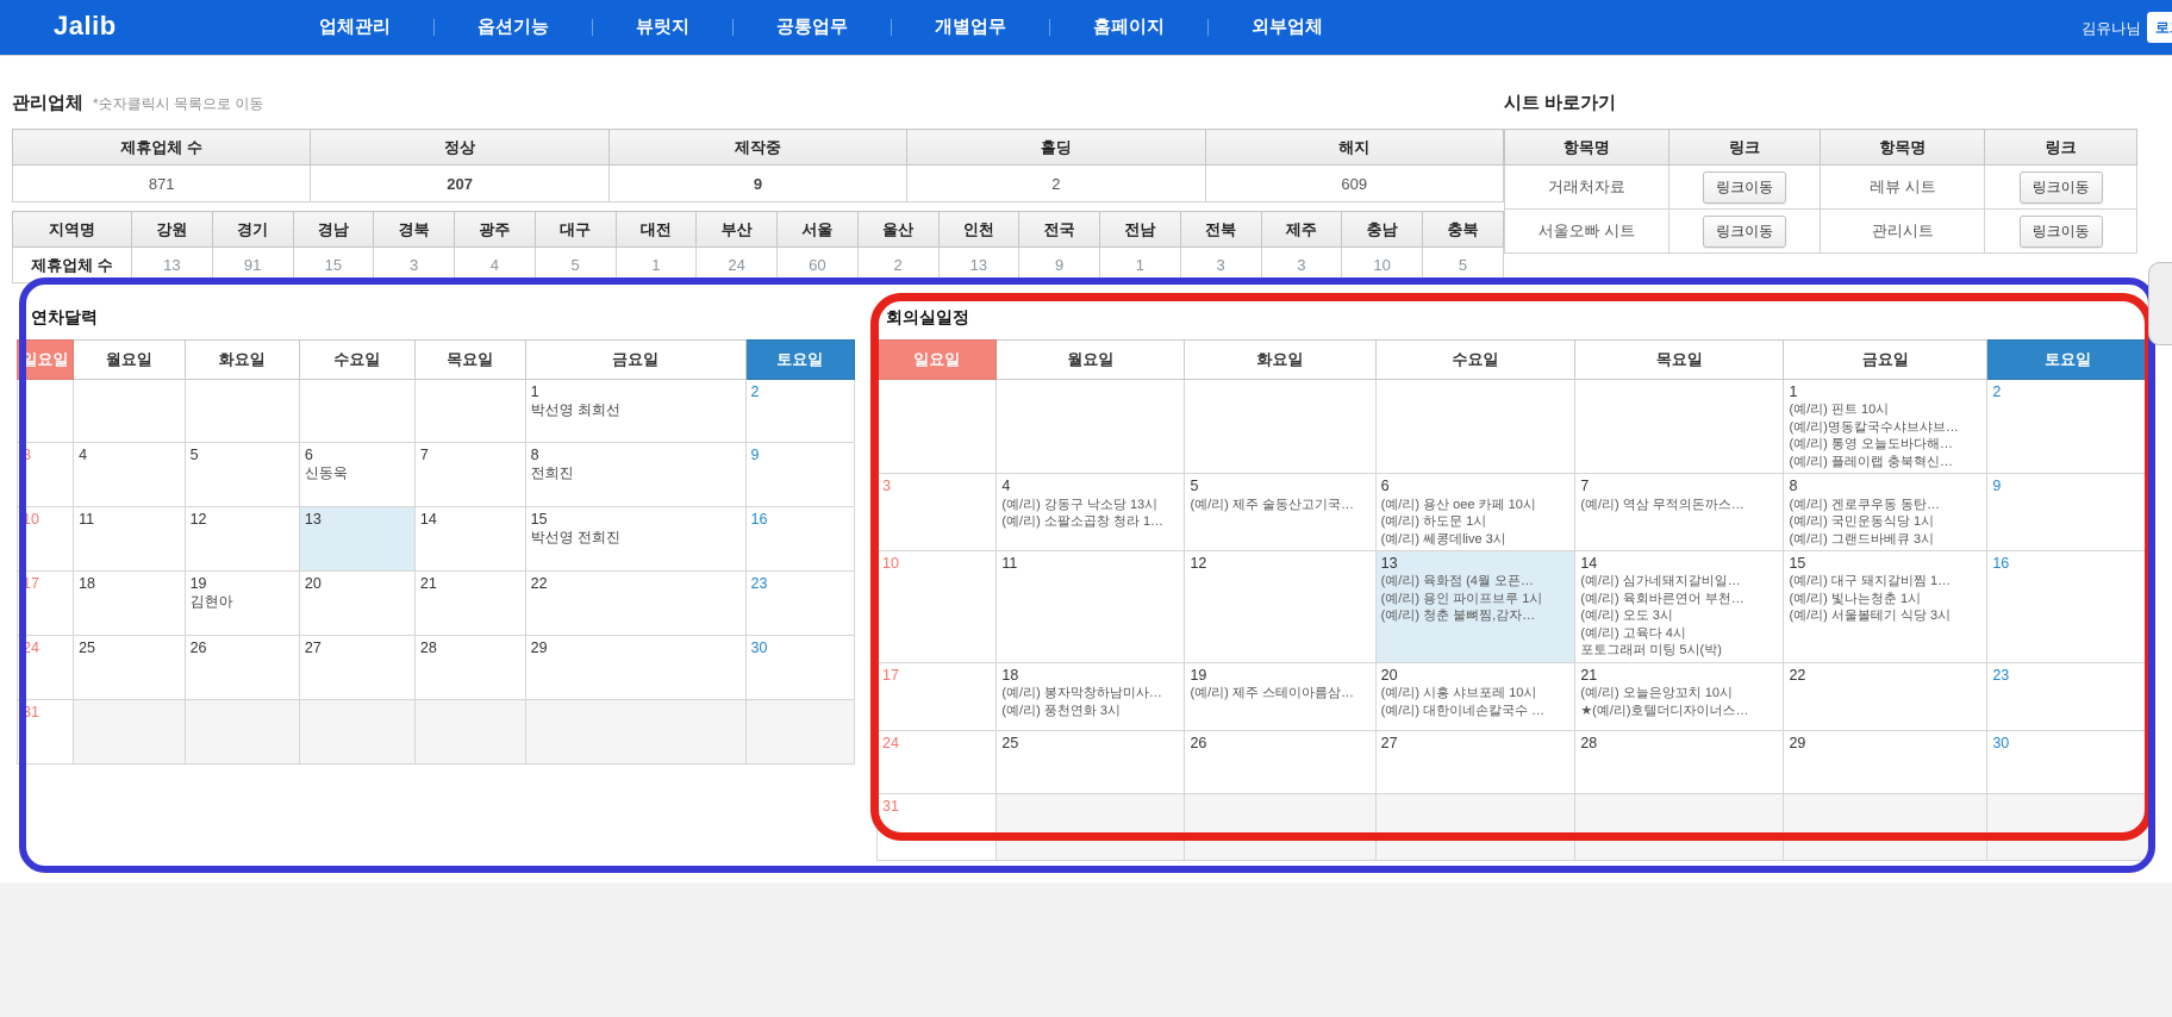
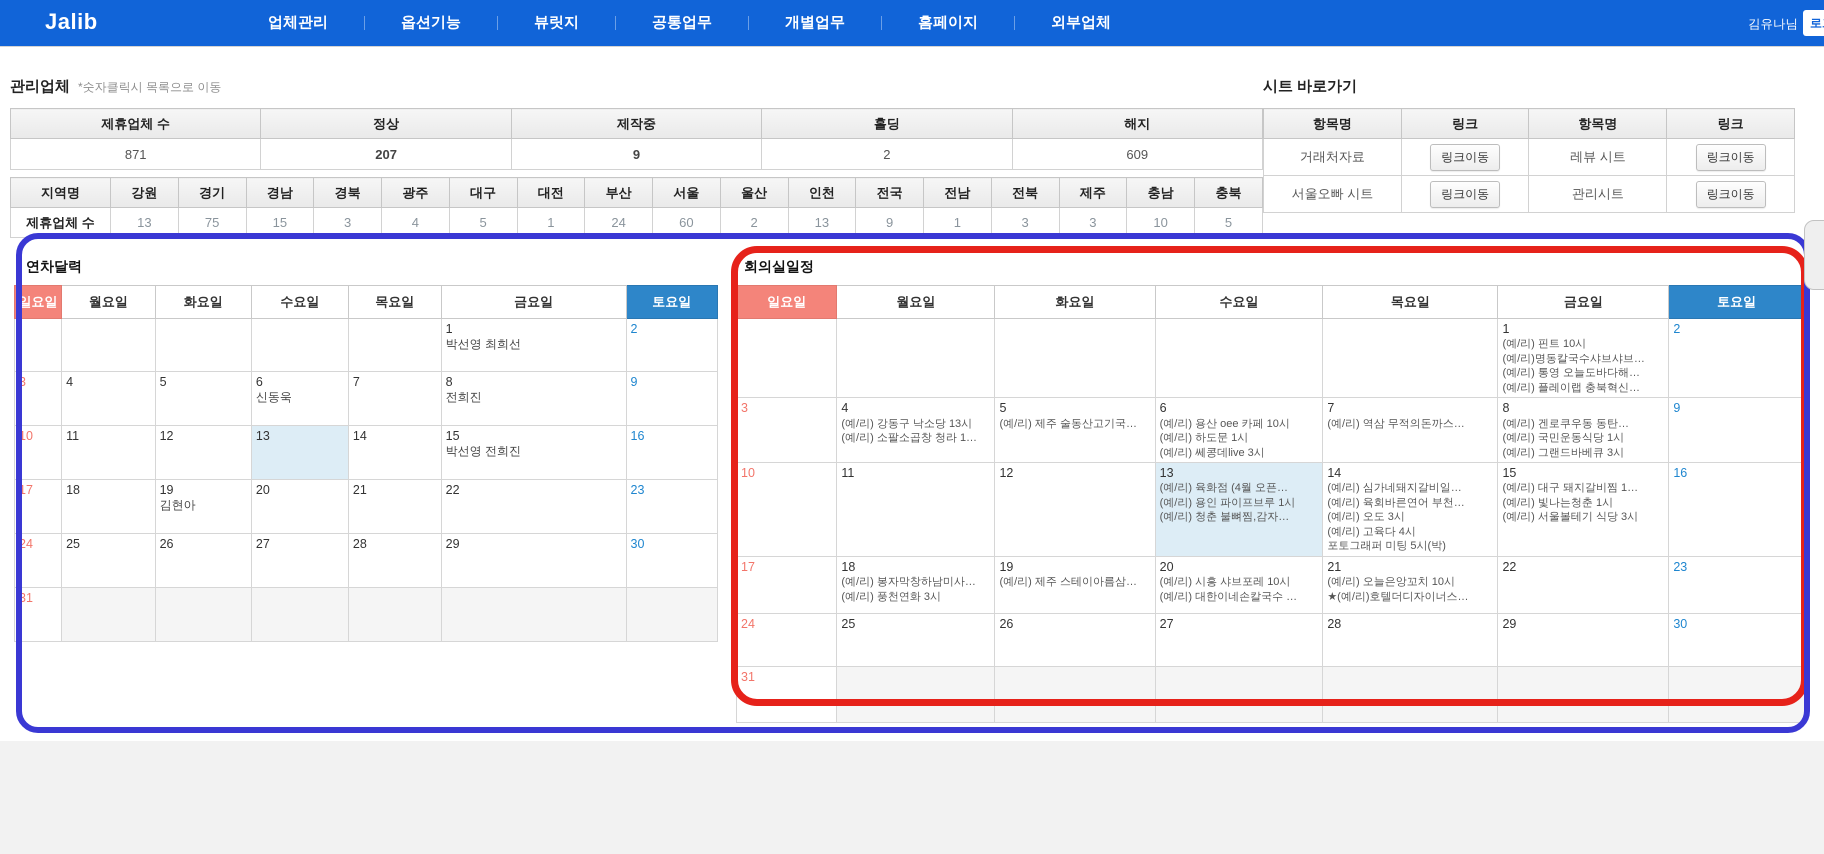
  Jalib
  업체관리
  옵션기능
  뷰릿지
  공통업무
  개별업무
  홈페이지
  외부업체
  김유나님
  관리업체 *숫자클릭시 목록으로 이동
  제휴업체 수	정상	제작중	홀딩	해지
  871	207	9	2	609
  지역명	강원	경기	경남	경북	광주	대구	대전	부산	서울	울산	인천	전국	전남	전북	제주	충남	충북
- 제휴업체 수	13	91	15	3	4	5	1	24	60	2	13	9	1	3	3	10	5
+ 제휴업체 수	13	75	15	3	4	5	1	24	60	2	13	9	1	3	3	10	5
  시트 바로가기
  항목명	링크	항목명	링크
  거래처자료	링크이동	레뷰 시트	링크이동
  서울오빠 시트	링크이동	관리시트	링크이동
  연차달력
  일요일	월요일	화요일	수요일	목요일	금요일	토요일
  					1박선영 최희선	2
  3	4	5	6신동욱	7	8전희진	9
  10	11	12	13	14	15박선영 전희진	16
  17	18	19김현아	20	21	22	23
  24	25	26	27	28	29	30
  31
  회의실일정
  일요일	월요일	화요일	수요일	목요일	금요일	토요일
  					1(예/리) 핀트 10시(예/리)명동칼국수샤브샤브…(예/리) 통영 오늘도바다해…(예/리) 플레이랩 충북혁신…	2
  3	4(예/리) 강동구 낙소당 13시(예/리) 소팔소곱창 청라 1…	5(예/리) 제주 술동산고기국…	6(예/리) 용산 oee 카페 10시(예/리) 하도문 1시(예/리) 쎄콩데live 3시	7(예/리) 역삼 무적의돈까스…	8(예/리) 겐로쿠우동 동탄…(예/리) 국민운동식당 1시(예/리) 그랜드바베큐 3시	9
  10	11	12	13(예/리) 육화점 (4월 오픈…(예/리) 용인 파이프브루 1시(예/리) 청춘 불뼈찜,감자…	14(예/리) 심가네돼지갈비일…(예/리) 육회바른연어 부천…(예/리) 오도 3시(예/리) 고육다 4시포토그래퍼 미팅 5시(박)	15(예/리) 대구 돼지갈비찜 1…(예/리) 빛나는청춘 1시(예/리) 서울볼테기 식당 3시	16
  17	18(예/리) 봉자막창하남미사…(예/리) 풍천연화 3시	19(예/리) 제주 스테이아름삼…	20(예/리) 시흥 샤브포레 10시(예/리) 대한이네손칼국수 …	21(예/리) 오늘은앙꼬치 10시★(예/리)호텔더디자이너스…	22	23
  24	25	26	27	28	29	30
  31
